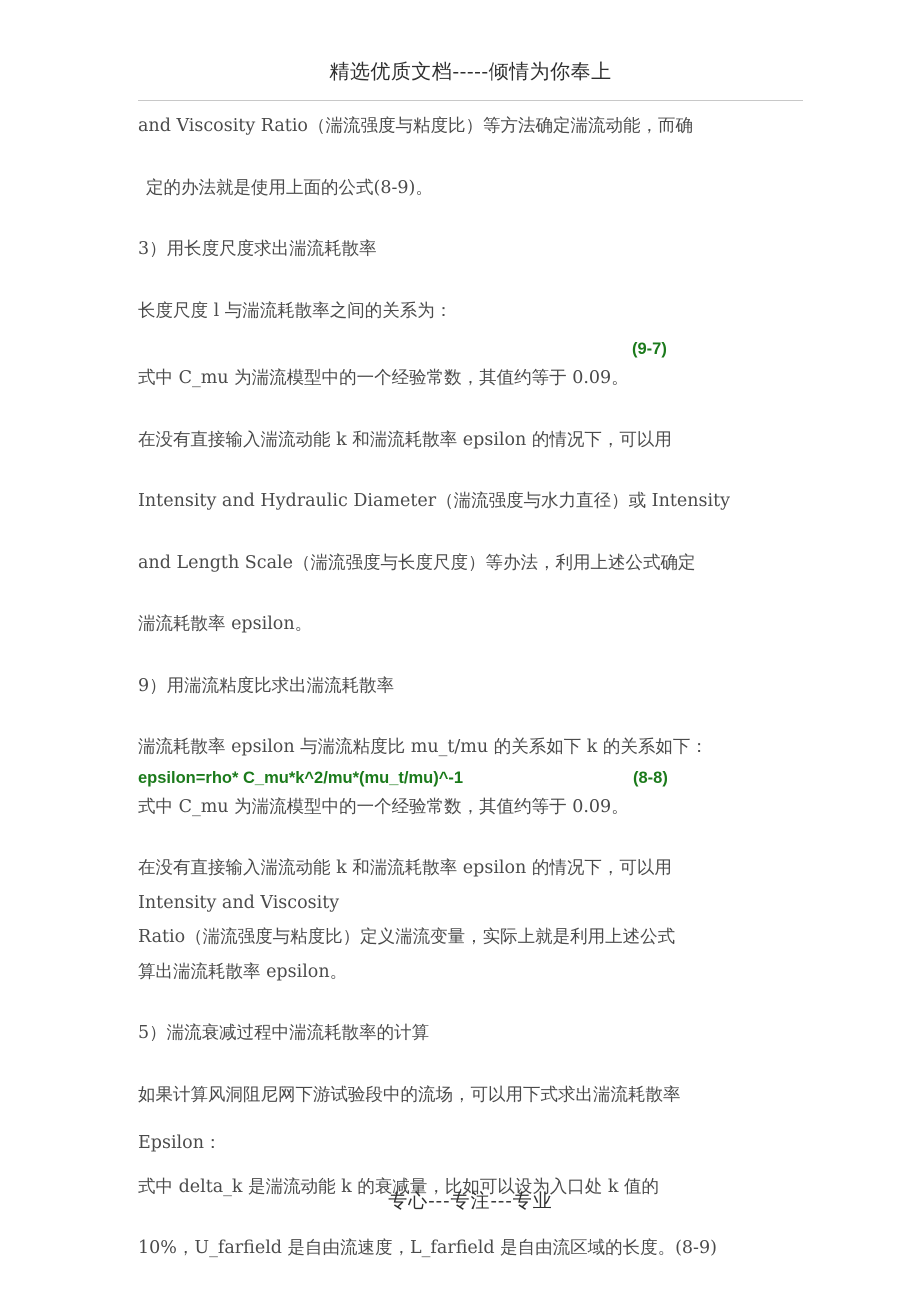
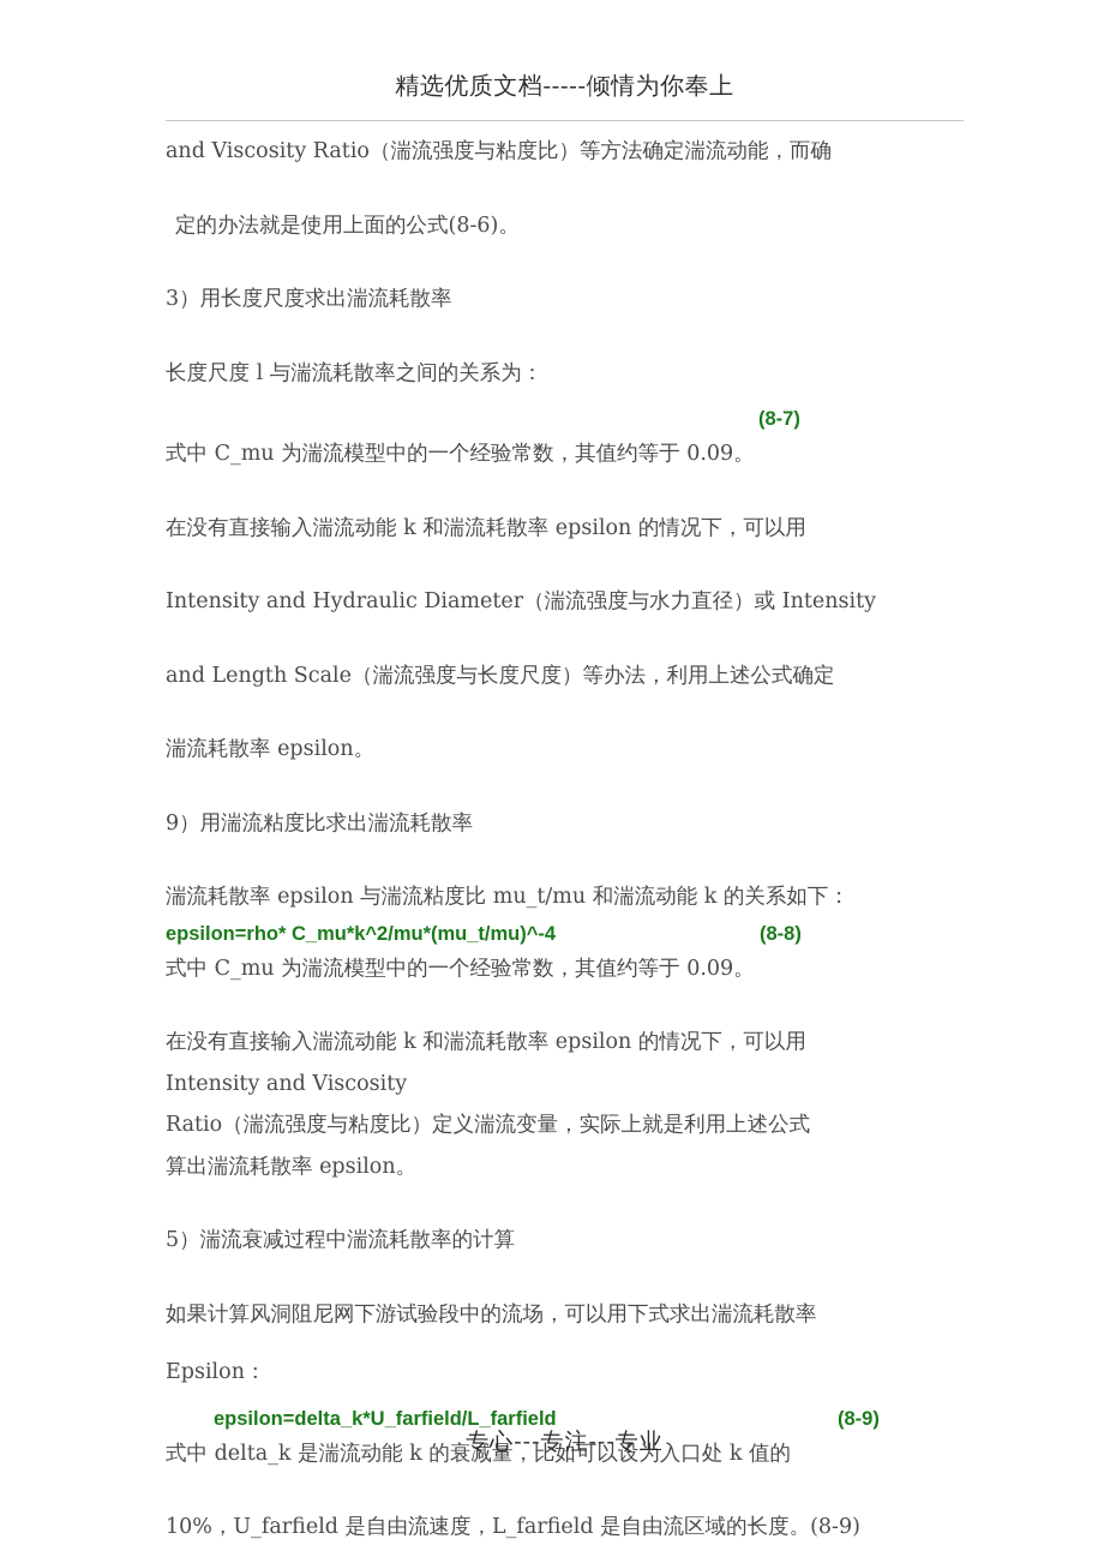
  精选优质文档-----倾情为你奉上
  and Viscosity Ratio（湍流强度与粘度比）等方法确定湍流动能，而确
- 定的办法就是使用上面的公式(8-9)。
+ 定的办法就是使用上面的公式(8-6)。
  3）用长度尺度求出湍流耗散率
  长度尺度 l 与湍流耗散率之间的关系为：
- (9-7)
+ (8-7)
  式中 C_mu 为湍流模型中的一个经验常数，其值约等于 0.09。
  在没有直接输入湍流动能 k 和湍流耗散率 epsilon 的情况下，可以用
  Intensity and Hydraulic Diameter（湍流强度与水力直径）或 Intensity
  and Length Scale（湍流强度与长度尺度）等办法，利用上述公式确定
  湍流耗散率 epsilon。
  9）用湍流粘度比求出湍流耗散率
- 湍流耗散率 epsilon 与湍流粘度比 mu_t/mu 的关系如下 k 的关系如下：
+ 湍流耗散率 epsilon 与湍流粘度比 mu_t/mu 和湍流动能 k 的关系如下：
- epsilon=rho* C_mu*k^2/mu*(mu_t/mu)^-1
+ epsilon=rho* C_mu*k^2/mu*(mu_t/mu)^-4
  (8-8)
  式中 C_mu 为湍流模型中的一个经验常数，其值约等于 0.09。
  在没有直接输入湍流动能 k 和湍流耗散率 epsilon 的情况下，可以用
  Intensity and Viscosity
  Ratio（湍流强度与粘度比）定义湍流变量，实际上就是利用上述公式
  算出湍流耗散率 epsilon。
  5）湍流衰减过程中湍流耗散率的计算
  如果计算风洞阻尼网下游试验段中的流场，可以用下式求出湍流耗散率
  Epsilon：
+ epsilon=delta_k*U_farfield/L_farfield
+ (8-9)
  式中 delta_k 是湍流动能 k 的衰减量，比如可以设为入口处 k 值的
  10%，U_farfield 是自由流速度，L_farfield 是自由流区域的长度。(8-9)
  专心---专注---专业
